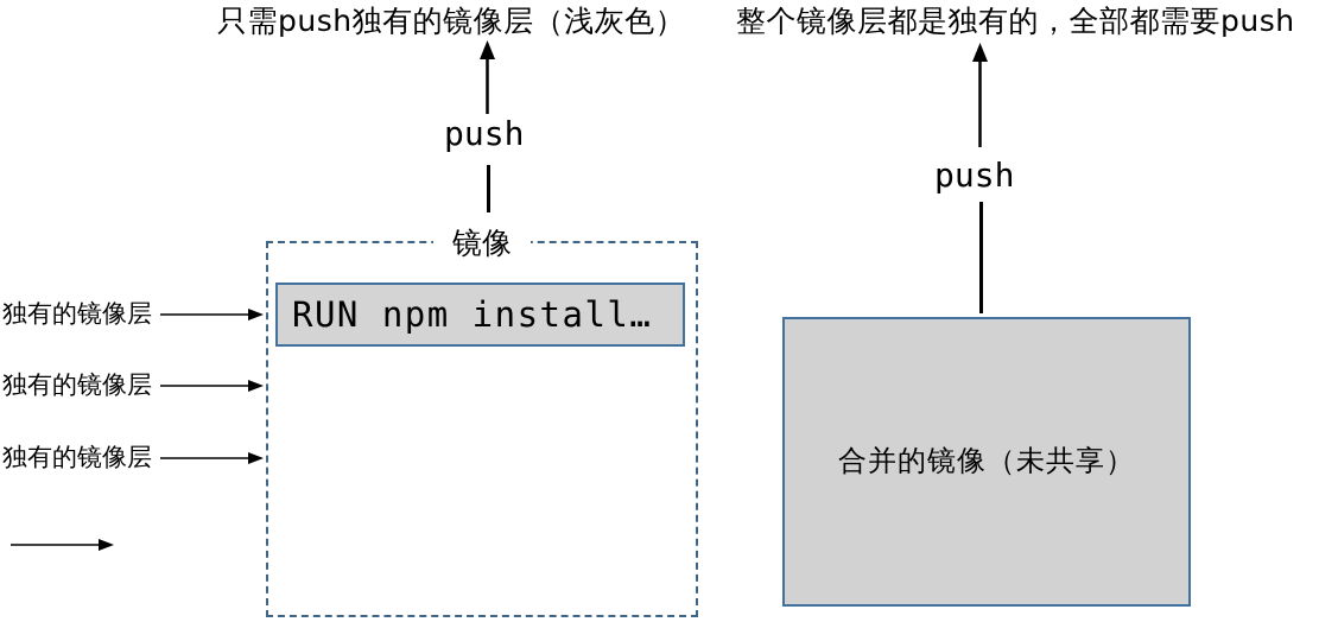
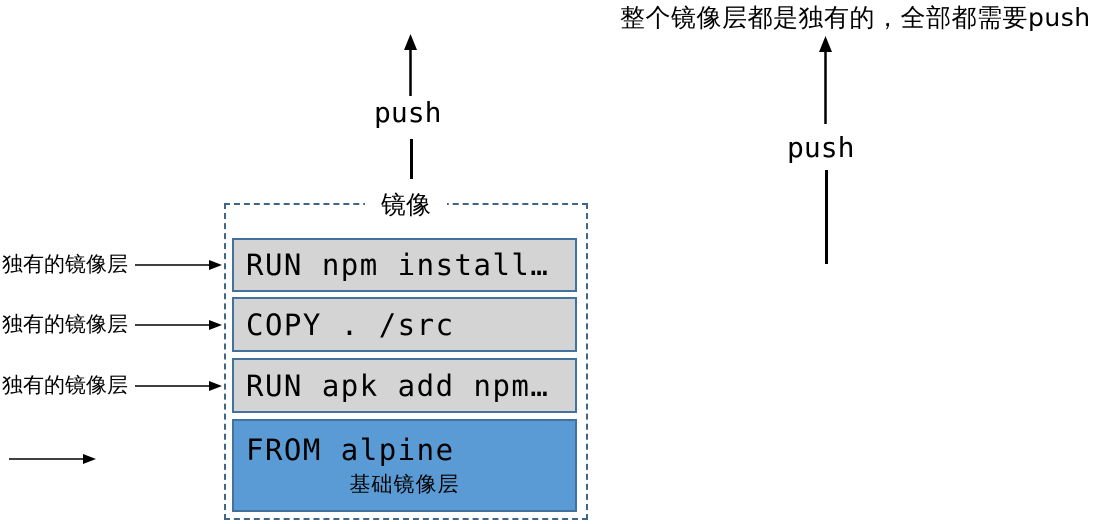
- 只需push独有的镜像层（浅灰色）
  整个镜像层都是独有的，全部都需要push
  push
  push
  镜像
  RUN npm install…
+ COPY . /src
+ RUN apk add npm…
+ FROM alpine
+ 基础镜像层
  独有的镜像层
  独有的镜像层
  独有的镜像层
- 合并的镜像（未共享）
